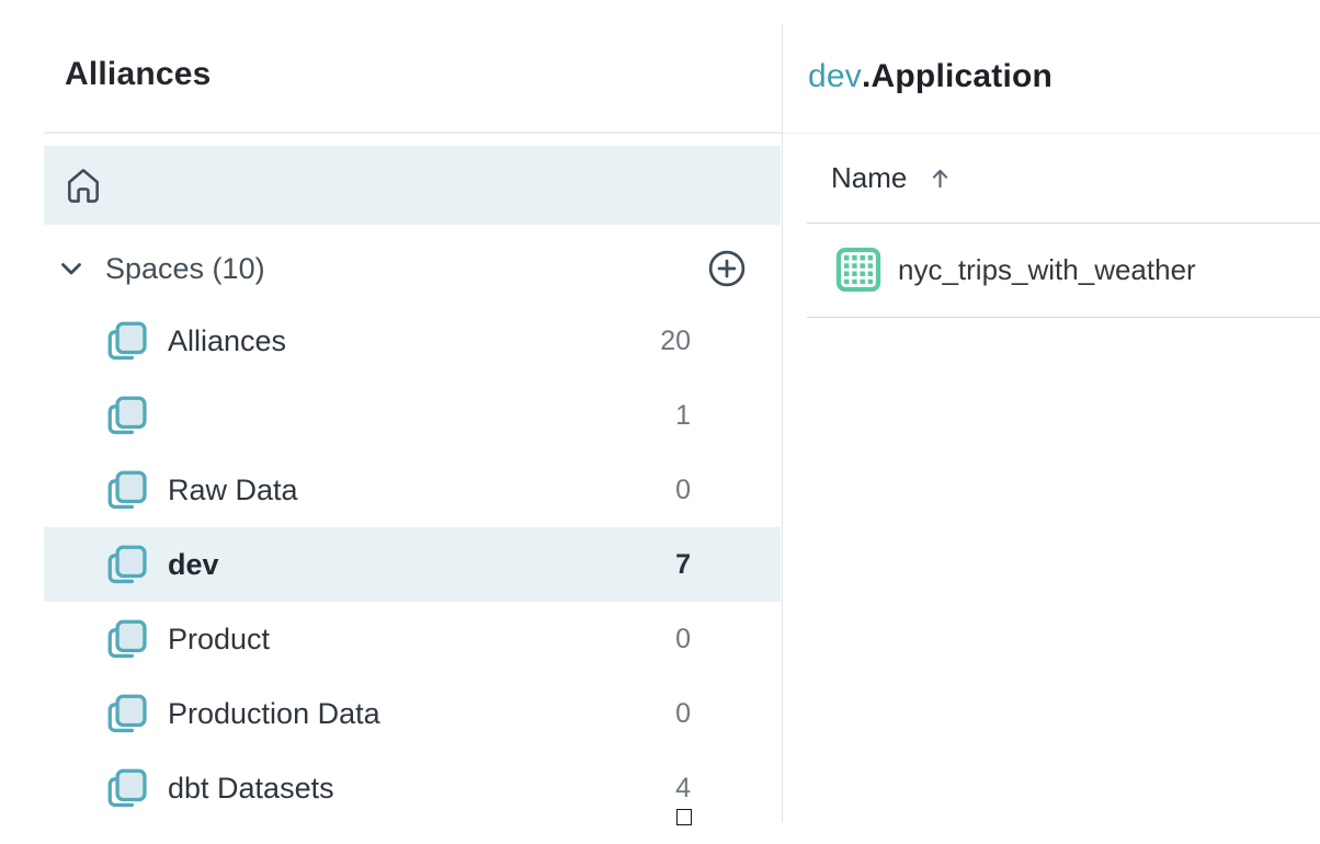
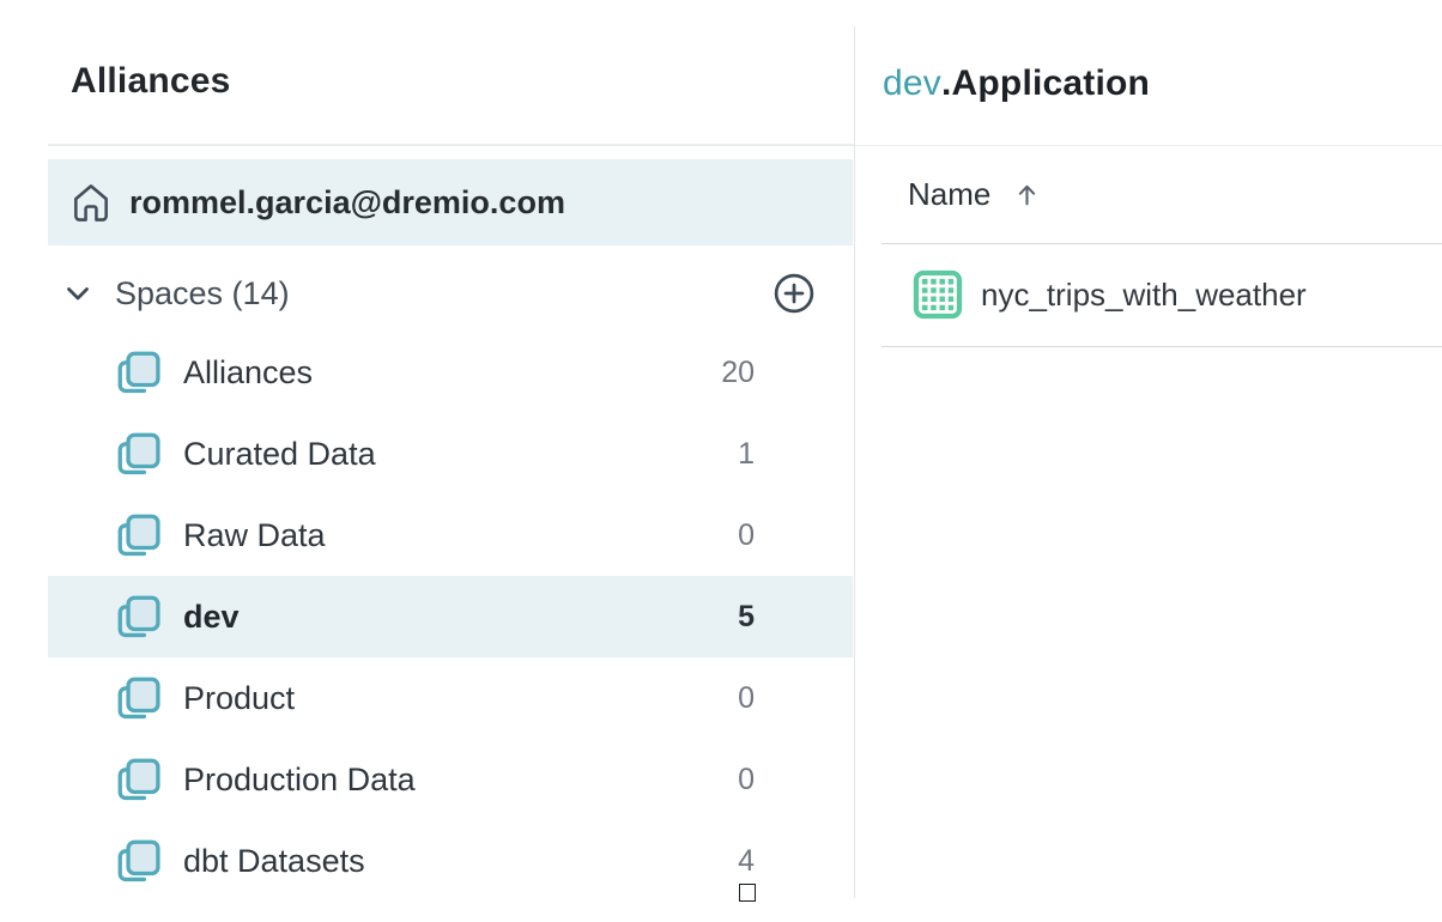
  Alliances
+ rommel.garcia@dremio.com
- Spaces (10)
+ Spaces (14)
  Alliances
  20
+ Curated Data
  1
  Raw Data
  0
  dev
- 7
+ 5
  Product
  0
  Production Data
  0
  dbt Datasets
  4
  dev.Application
  Name
  nyc_trips_with_weather
